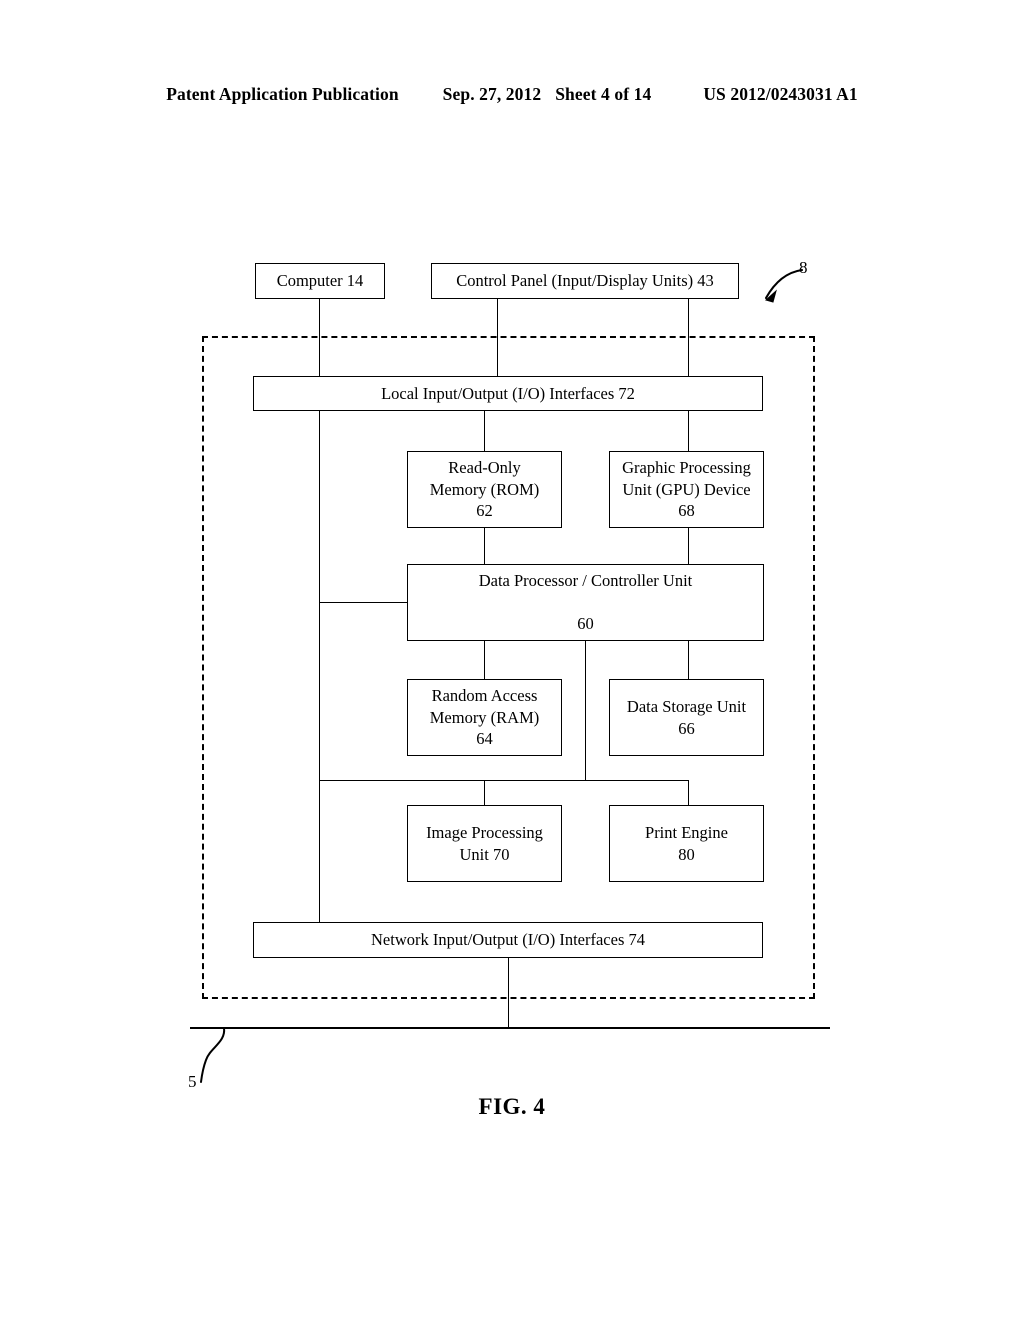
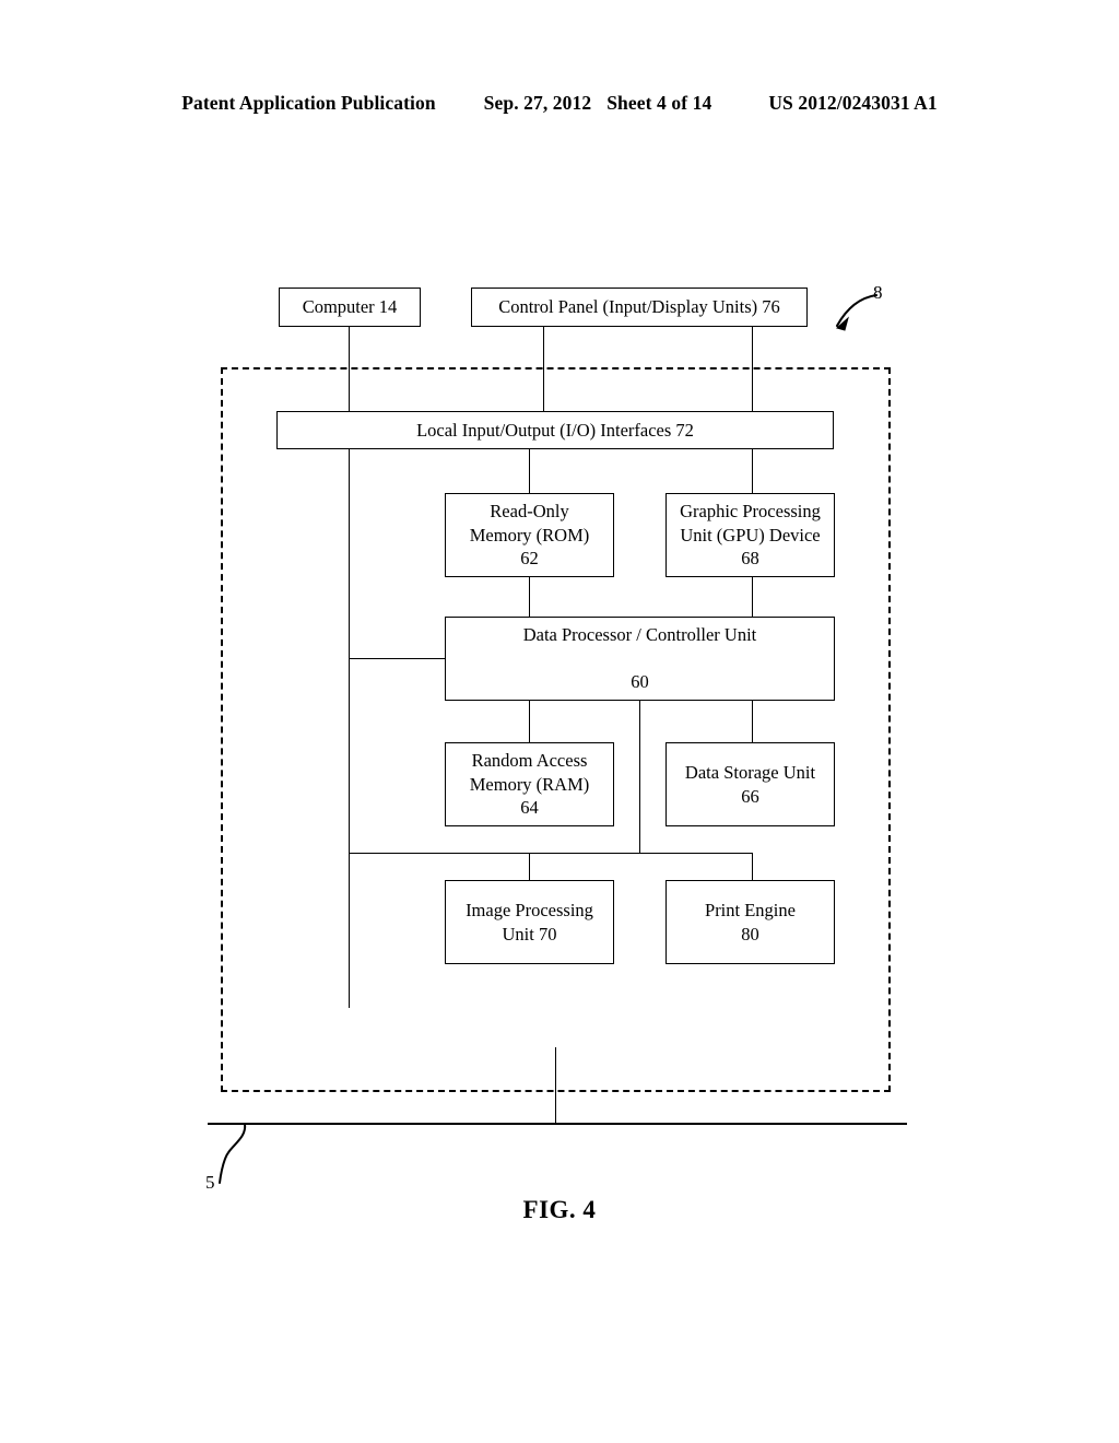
  Patent Application Publication
  Sep. 27, 2012
  Sheet 4 of 14
  US 2012/0243031 A1
  Computer 14
- Control Panel (Input/Display Units) 43
+ Control Panel (Input/Display Units) 76
  Local Input/Output (I/O) Interfaces 72
  Read-Only
  Memory (ROM)
  62
  Graphic Processing
  Unit (GPU) Device
  68
  Data Processor / Controller Unit
  60
  Random Access
  Memory (RAM)
  64
  Data Storage Unit
  66
  Image Processing
  Unit 70
  Print Engine
  80
- Network Input/Output (I/O) Interfaces 74
  8
  5
  FIG. 4
